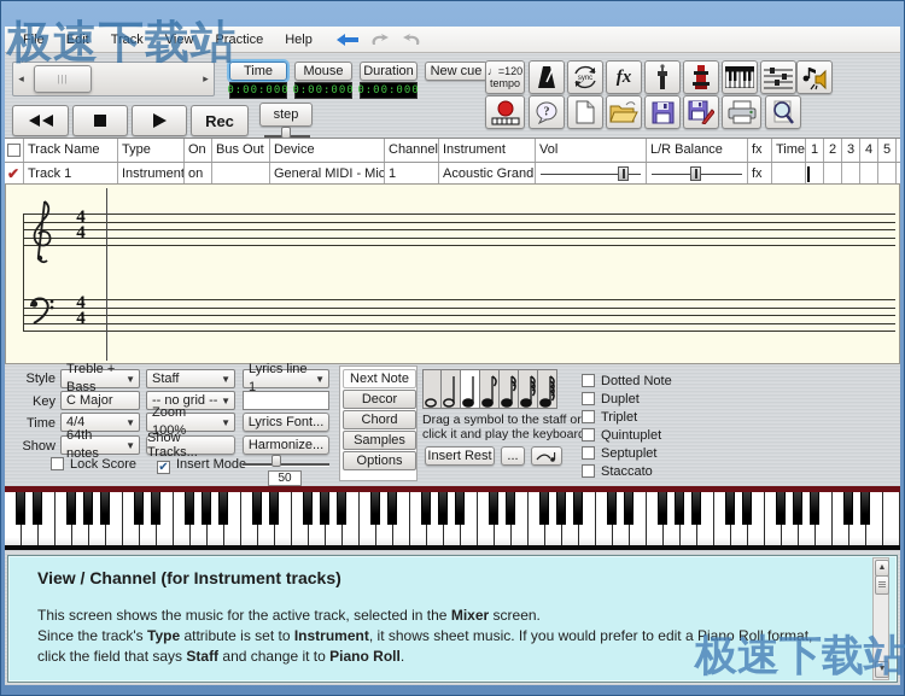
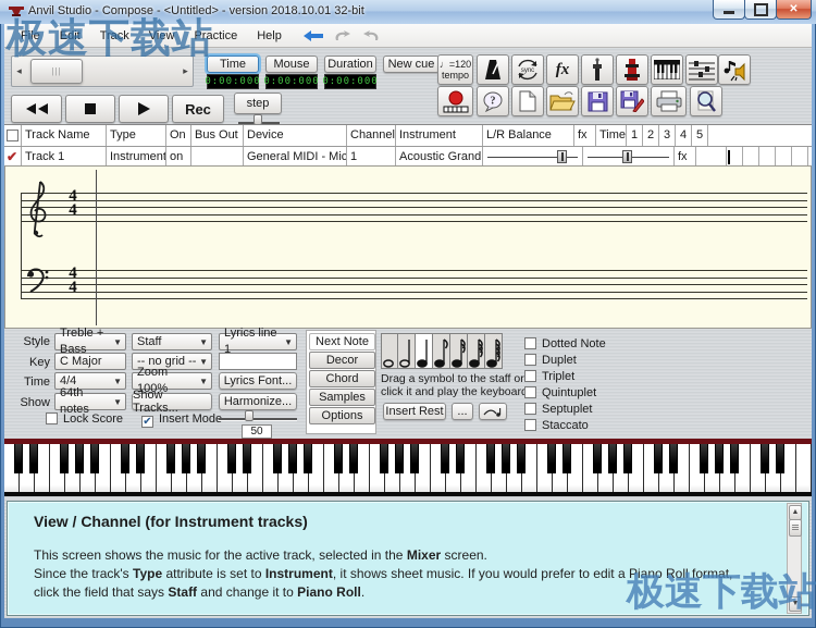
+ Anvil Studio - Compose - <Untitled> - version 2018.10.01 32-bit
+ ✕
  File
  Edit
  Track
  View
  Practice
  Help
  ◂
  |||
  ▸
  Time
  Mouse
  Duration
  New cue
  0:00:000
  0:00:000
  0:00:000
  Rec
  step
  ♩=120
  tempo
  fx
  ?
  Track Name
  Type
  On
  Bus Out
  Device
  Channel
  Instrument
- Vol
  L/R Balance
  fx
  Time
  1
  2
  3
  4
  5
  ✔
  Track 1
  Instrument
  on
  General MIDI - Mic
  1
  Acoustic Grand
  fx
  4
  4
  4
  4
  Style
  Key
  Time
  Show
  Treble + Bass
  ▼
  C Major
  4/4
  ▼
  64th notes
  ▼
  Staff
  ▼
  -- no grid --
  ▼
  Zoom 100%
  ▼
  Show Tracks...
  Lyrics line 1
  ▼
  Lyrics Font...
  Harmonize...
  Lock Score
  ✔ Insert Mod
  50
  Next Note
  Decor
  Chord
  Samples
  Options
  Drag a symbol to the staff or
  click it and play the keyboar
  Insert Rest
  ...
  Dotted Note
  Duplet
  Triplet
  Quintuplet
  Septuplet
  Staccato
  View / Channel (for Instrument tracks)
  This screen shows the music for the active track, selected in the Mixer screen.
  Since the track's Type attribute is set to Instrument, it shows sheet music. If you would prefer to edit a Piano Roll format,
  click the field that says Staff and change it to Piano Roll.
  极速下载站
  极速下载站
